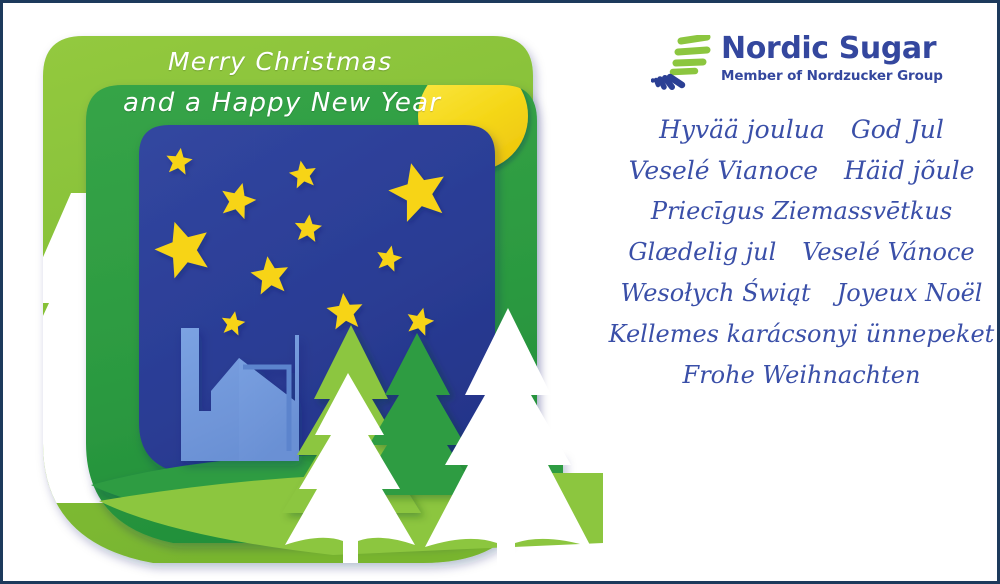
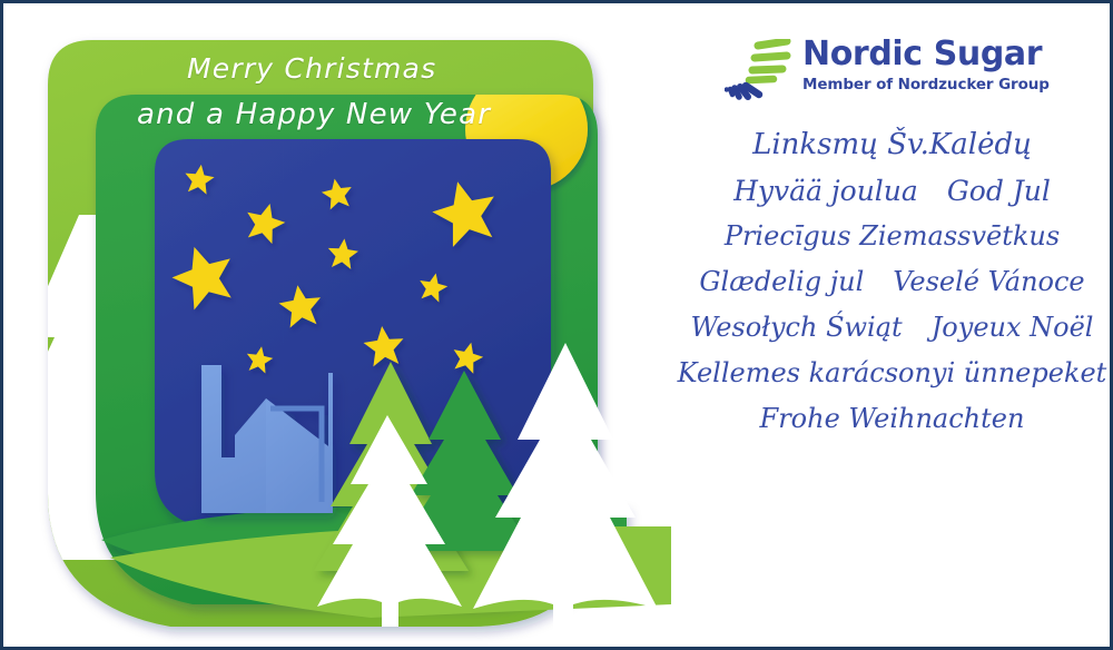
  Merry Christmas
  and a Happy New Year
  Nordic Sugar
  Member of Nordzucker Group
+ Linksmų Šv.Kalėdų
  Hyvää joulua
  God Jul
- Veselé Vianoce
- Häid jõule
  Priecīgus Ziemassvētkus
  Glædelig jul
  Veselé Vánoce
  Wesołych Świąt
  Joyeux Noël
  Kellemes karácsonyi ünnepeket
  Frohe Weihnachten
